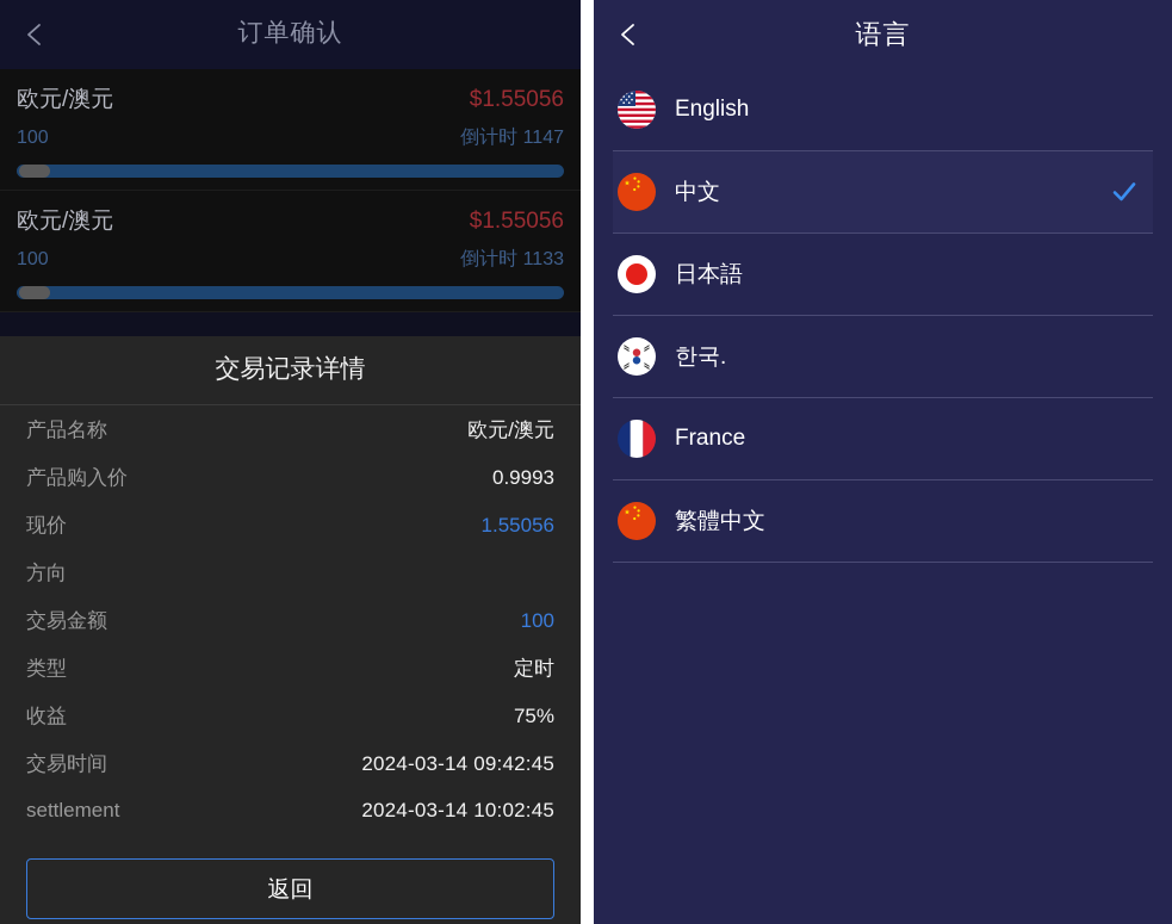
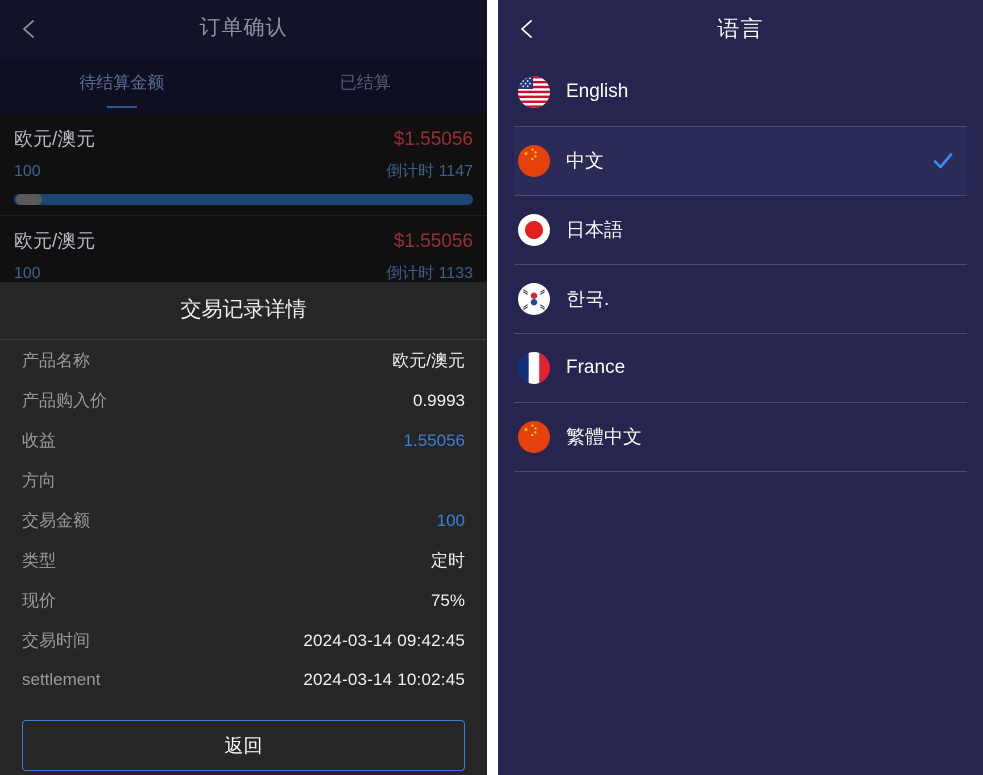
  订单确认
+ 待结算金额
+ 已结算
  欧元/澳元
  $1.55056
  100
  倒计时 1147
  欧元/澳元
  $1.55056
  100
  倒计时 1133
  交易记录详情
  产品名称
  欧元/澳元
  产品购入价
  0.9993
- 现价
+ 收益
  1.55056
  方向
  交易金额
  100
  类型
  定时
- 收益
+ 现价
  75%
  交易时间
  2024-03-14 09:42:45
  settlement
  2024-03-14 10:02:45
  返回
  语言
  English
  中文
  日本語
  한국.
  France
  繁體中文
